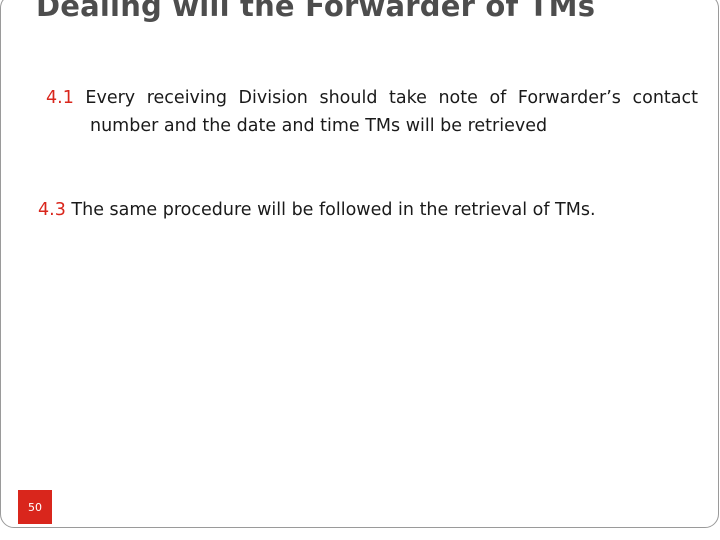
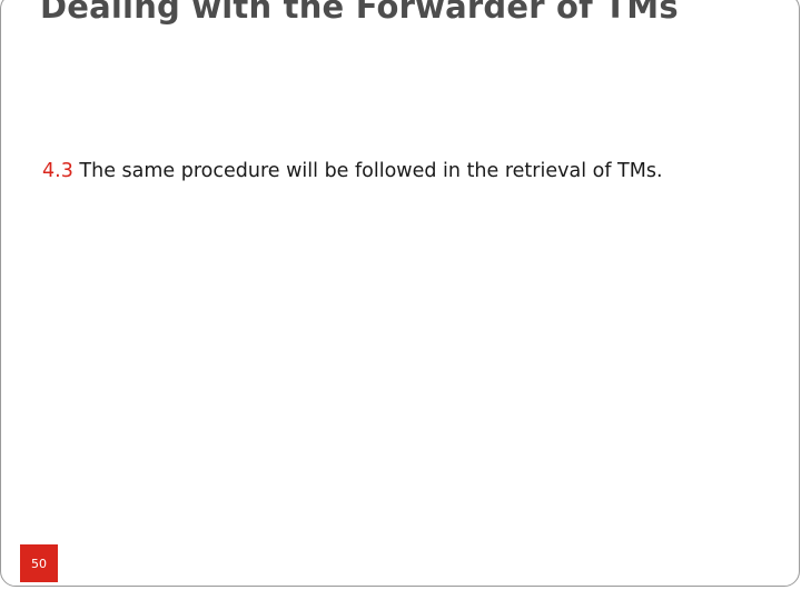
- Dealing will the Forwarder of TMs
+ Dealing with the Forwarder of TMs
- 4.1 Every receiving Division should take note of Forwarder’s contact number and the date and time TMs will be retrieved
  4.3 The same procedure will be followed in the retrieval of TMs.
  50
